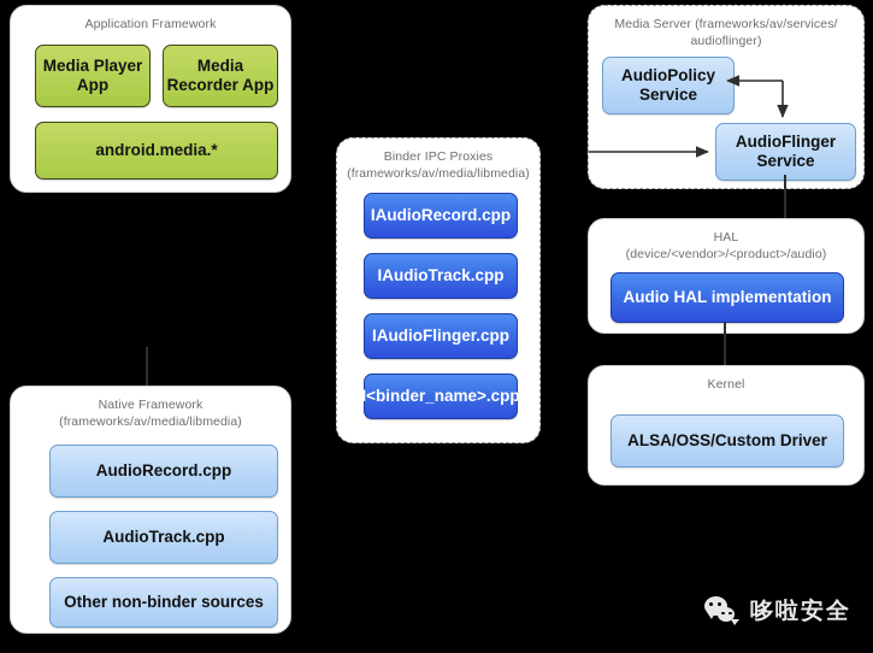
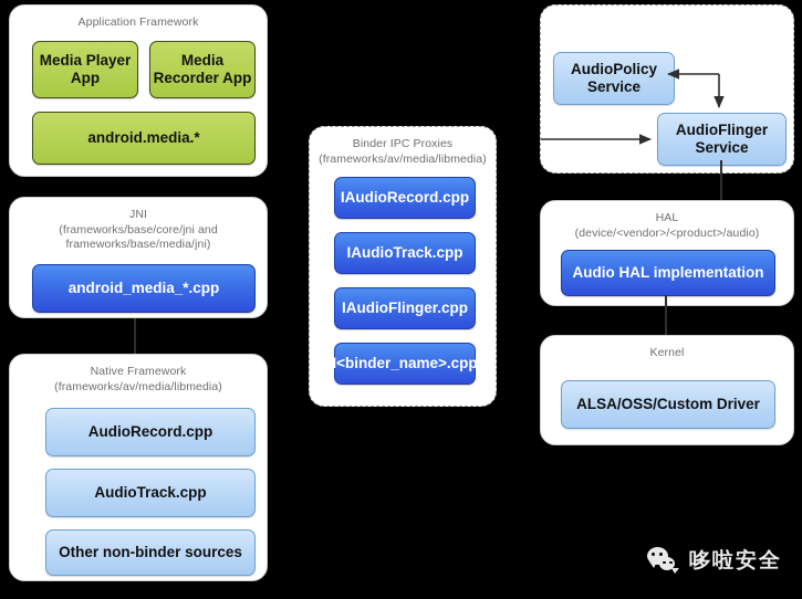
  Application Framework
  Media Player
  App
  Media
  Recorder App
  android.media.*
+ JNI
+ (frameworks/base/core/jni and
+ frameworks/base/media/jni)
+ android_media_*.cpp
  Native Framework
  (frameworks/av/media/libmedia)
  AudioRecord.cpp
  AudioTrack.cpp
  Other non-binder sources
  Binder IPC Proxies
  (frameworks/av/media/libmedia)
  IAudioRecord.cpp
  IAudioTrack.cpp
  IAudioFlinger.cpp
  I<binder_name>.cpp
- Media Server (frameworks/av/services/
- audioflinger)
  AudioPolicy
  Service
  AudioFlinger
  Service
  HAL
  (device/<vendor>/<product>/audio)
  Audio HAL implementation
  Kernel
  ALSA/OSS/Custom Driver
  哆啦安全
